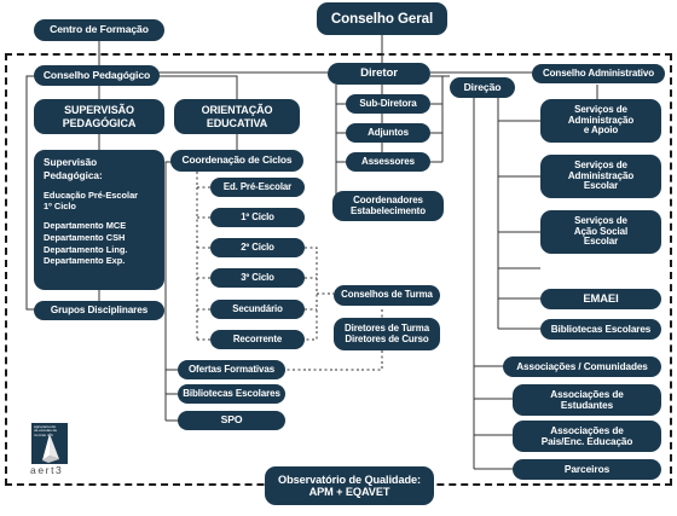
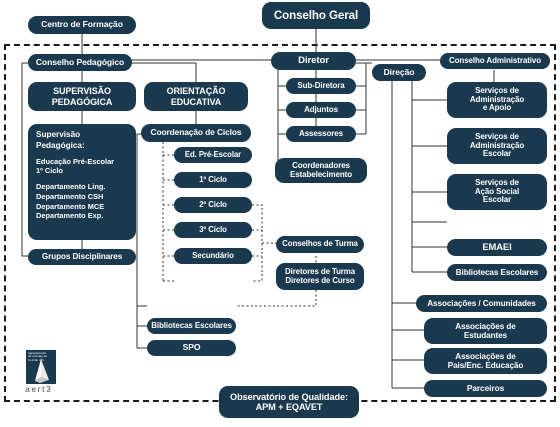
  Centro de Formação
  Conselho Geral
  Conselho Pedagógico
  SUPERVISÃO
  PEDAGÓGICA
  Supervisão Pedagógica:
  Educação Pré-Escolar
  1º Ciclo
- Departamento MCE
+ Departamento Ling.
  Departamento CSH
- Departamento Ling.
+ Departamento MCE
  Departamento Exp.
  Grupos Disciplinares
  ORIENTAÇÃO
  EDUCATIVA
  Coordenação de Ciclos
  Ed. Pré-Escolar
  1º Ciclo
  2º Ciclo
  3º Ciclo
  Secundário
- Recorrente
- Ofertas Formativas
  Bibliotecas Escolares
  SPO
  Diretor
  Sub-Diretora
  Adjuntos
  Assessores
  Coordenadores
  Estabelecimento
  Conselhos de Turma
  Diretores de Turma
  Diretores de Curso
  Direção
  Conselho Administrativo
  Serviços de
  Administração
  e Apoio
  Serviços de
  Administração
  Escolar
  Serviços de
  Ação Social
  Escolar
  EMAEI
  Bibliotecas Escolares
  Associações / Comunidades
  Associações de
  Estudantes
  Associações de
  Pais/Enc. Educação
  Parceiros
  Observatório de Qualidade:
  APM + EQAVET
  aert3
